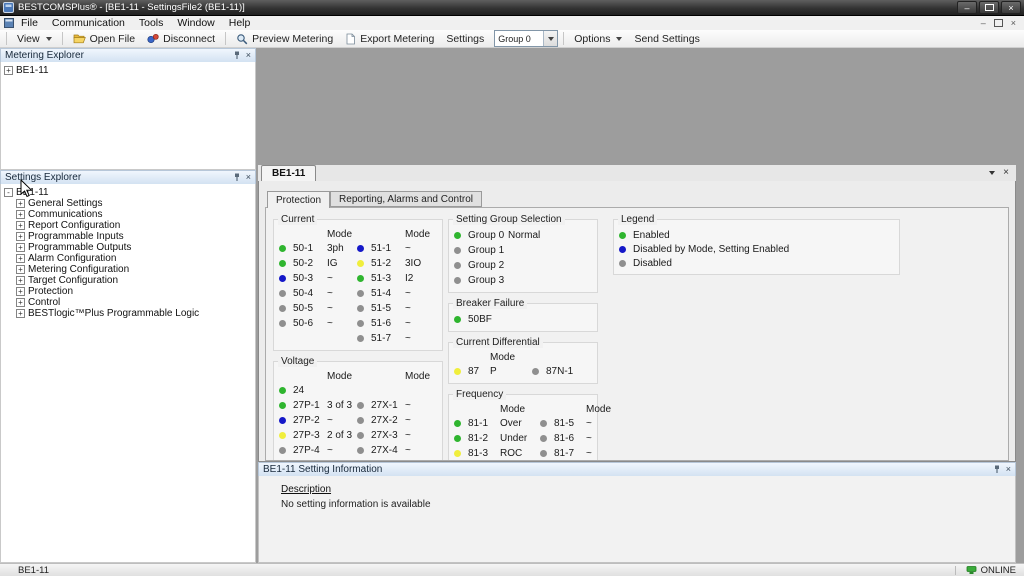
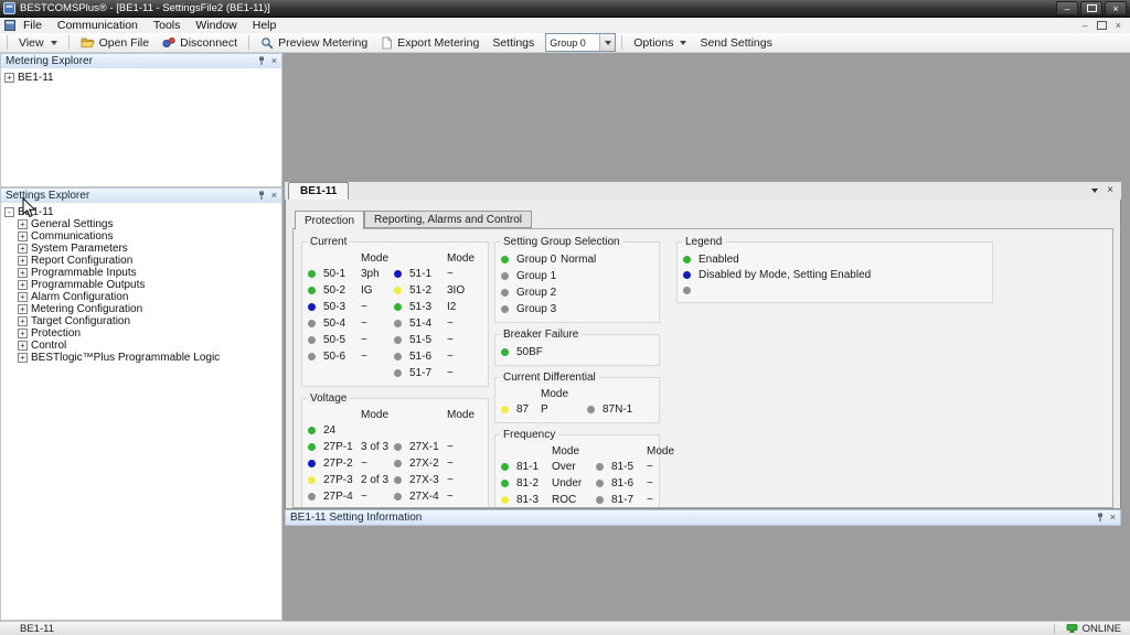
  BESTCOMSPlus® - [BE1-11 - SettingsFile2 (BE1-11)]
  –
  ×
  File
  Communication
  Tools
  Window
  Help
  –
  ×
  View
  Open File
  Disconnect
  Preview Metering
  Export Metering
  Settings
  Group 0
  Options
  Send Settings
  Metering Explorer
  ×
  BE1-11
  Settings Explorer
  ×
  B1-11
  General Settings
  Communications
+ System Parameters
  Report Configuration
  Programmable Inputs
  Programmable Outputs
  Alarm Configuration
  Metering Configuration
  Target Configuration
  Protection
  Control
  BESTlogic™Plus Programmable Logic
  BE1-11
  ×
  Protection
  Reporting, Alarms and Control
  Current
  Mode
  Mode
  50-1
  3ph
  51-1
  ~
  50-2
  IG
  51-2
  3IO
  50-3
  ~
  51-3
  I2
  50-4
  ~
  51-4
  ~
  50-5
  ~
  51-5
  ~
  50-6
  ~
  51-6
  ~
  51-7
  ~
  Voltage
  Mode
  Mode
  24
  27P-1
  3 of 3
  27X-1
  ~
  27P-2
  ~
  27X-2
  ~
  27P-3
  2 of 3
  27X-3
  ~
  27P-4
  ~
  27X-4
  ~
  Setting Group Selection
  Group 0
  Normal
  Group 1
  Group 2
  Group 3
  Breaker Failure
  50BF
  Current Differential
  Mode
  87
  P
  87N-1
  Frequency
  Mode
  Mode
  81-1
  Over
  81-5
  ~
  81-2
  Under
  81-6
  ~
  81-3
  ROC
  81-7
  ~
  Legend
  Enabled
  Disabled by Mode, Setting Enabled
- Disabled
  BE1-11 Setting Information
  ×
- Description
- No setting information is available
  BE1-11
  ONLINE
